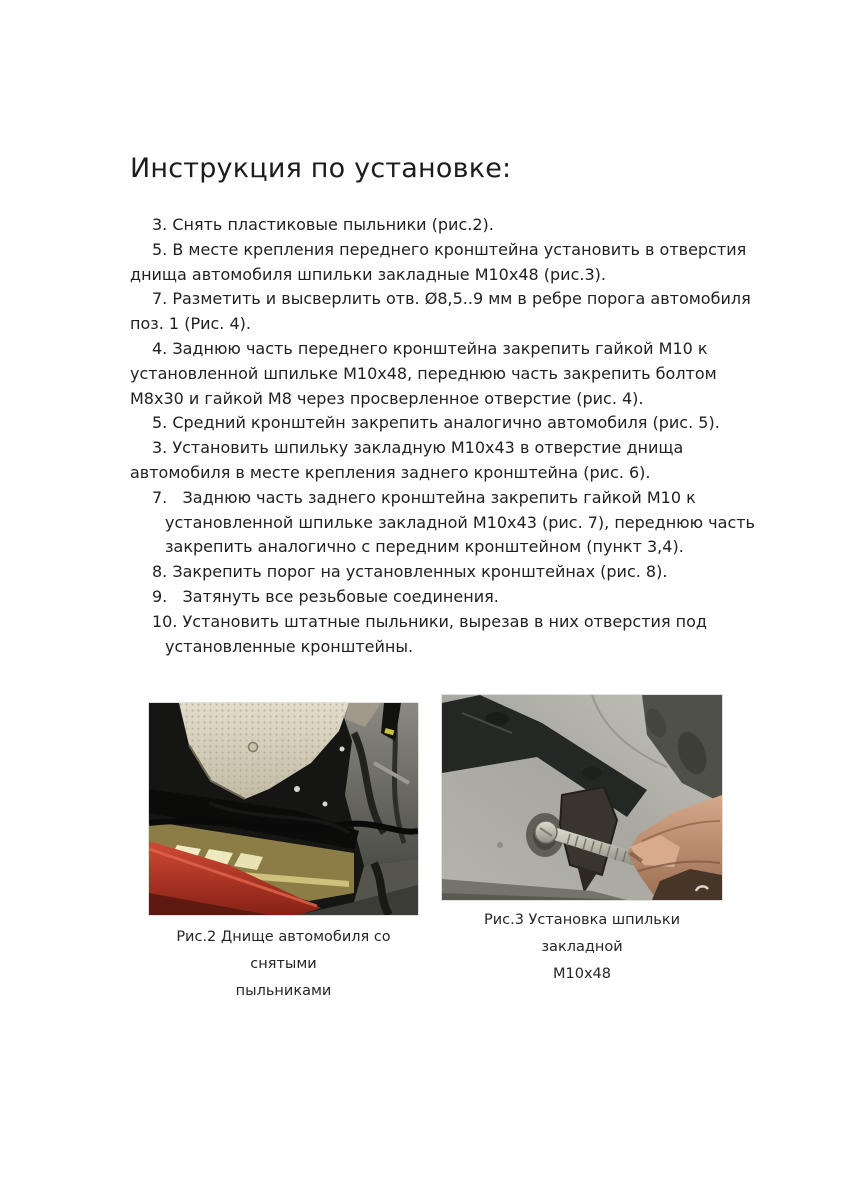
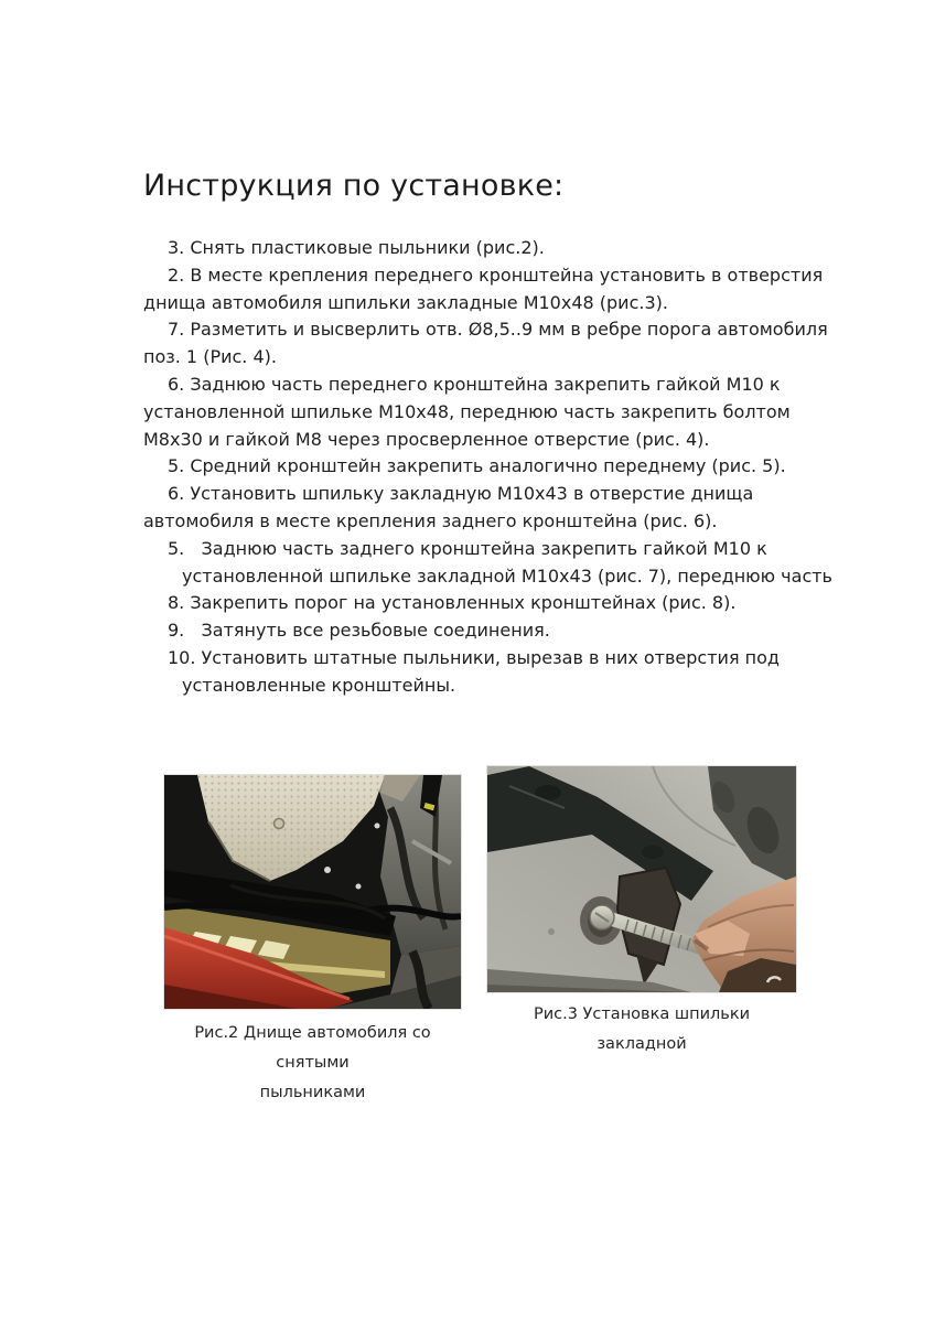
  Инструкция по установке:
  3. Снять пластиковые пыльники (рис.2).
- 5. В месте крепления переднего кронштейна установить в отверстия
+ 2. В месте крепления переднего кронштейна установить в отверстия
  днища автомобиля шпильки закладные М10х48 (рис.3).
  7. Разметить и высверлить отв. Ø8,5..9 мм в ребре порога автомобиля
  поз. 1 (Рис. 4).
- 4. Заднюю часть переднего кронштейна закрепить гайкой М10 к
+ 6. Заднюю часть переднего кронштейна закрепить гайкой М10 к
  установленной шпильке М10х48, переднюю часть закрепить болтом
  М8х30 и гайкой М8 через просверленное отверстие (рис. 4).
- 5. Средний кронштейн закрепить аналогично автомобиля (рис. 5).
+ 5. Средний кронштейн закрепить аналогично переднему (рис. 5).
- 3. Установить шпильку закладную М10х43 в отверстие днища
+ 6. Установить шпильку закладную М10х43 в отверстие днища
  автомобиля в месте крепления заднего кронштейна (рис. 6).
- 7. Заднюю часть заднего кронштейна закрепить гайкой М10 к
+ 5. Заднюю часть заднего кронштейна закрепить гайкой М10 к
  установленной шпильке закладной М10х43 (рис. 7), переднюю часть
- закрепить аналогично с передним кронштейном (пункт 3,4).
  8. Закрепить порог на установленных кронштейнах (рис. 8).
  9. Затянуть все резьбовые соединения.
  10. Установить штатные пыльники, вырезав в них отверстия под
  установленные кронштейны.
  Рис.2 Днище автомобиля со снятыми
  пыльниками
  Рис.3 Установка шпильки закладной
- М10х48
